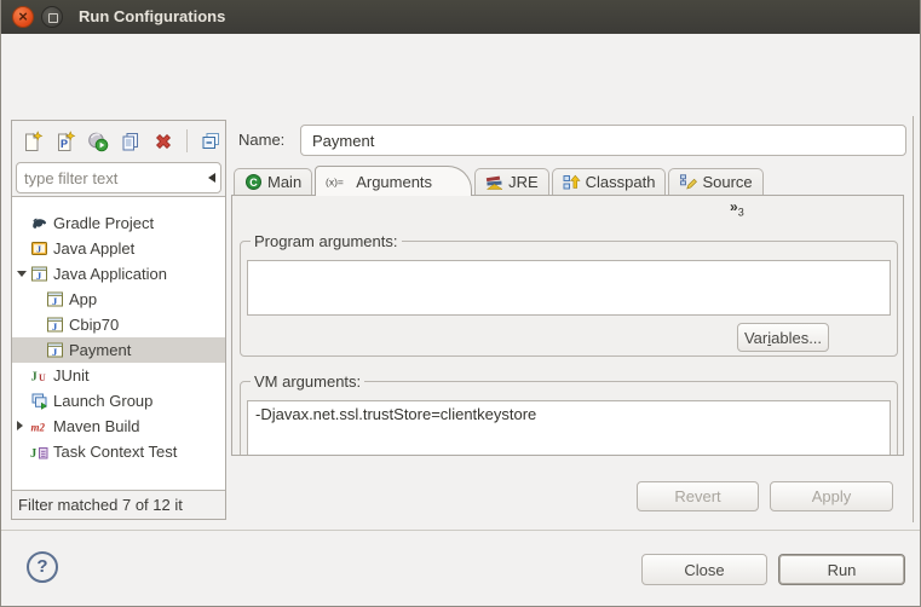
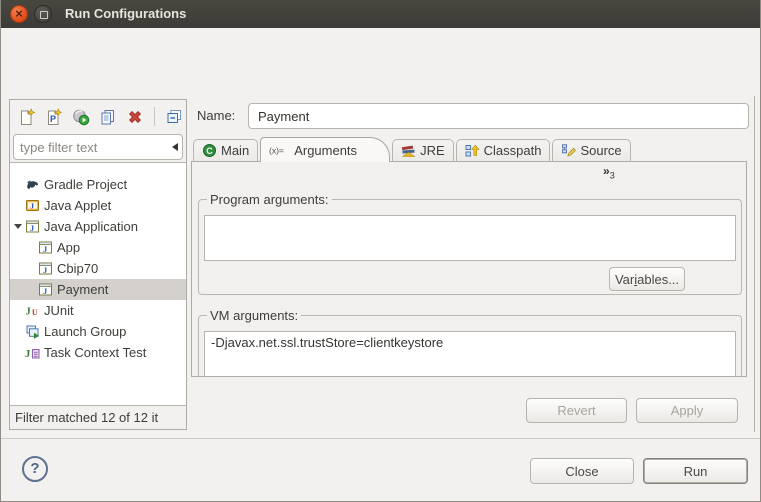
  Run Configurations
  P
  type filter text
  Gradle Project
  J
  Java Applet
  J
  Java Application
  J
  App
  J
  Cbip70
  J
  Payment
  J
  U
  JUnit
  Launch Group
- m2
- Maven Build
  J
  Task Context Test
- Filter matched 7 of 12 it
+ Filter matched 12 of 12 it
  Name:
  Payment
  C
  Main
  (x)=
  Arguments
  JRE
  Classpath
  Source
  »3
  Program arguments:
  Variables...
  VM arguments:
  -Djavax.net.ssl.trustStore=clientkeystore
  Revert
  Apply
  ?
  Close
  Run
